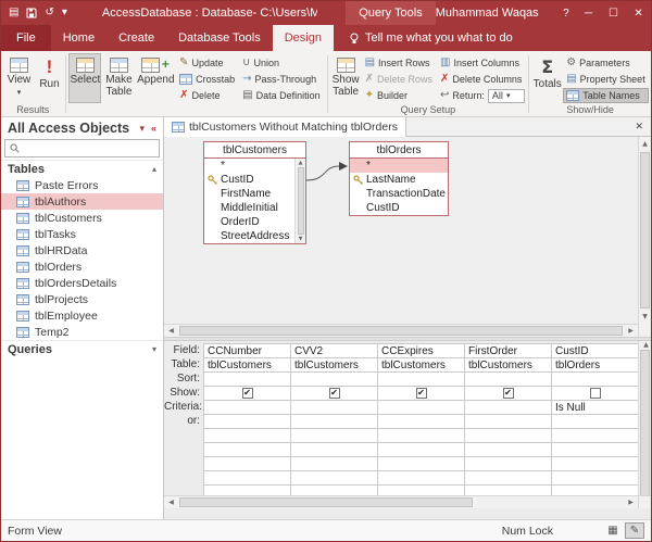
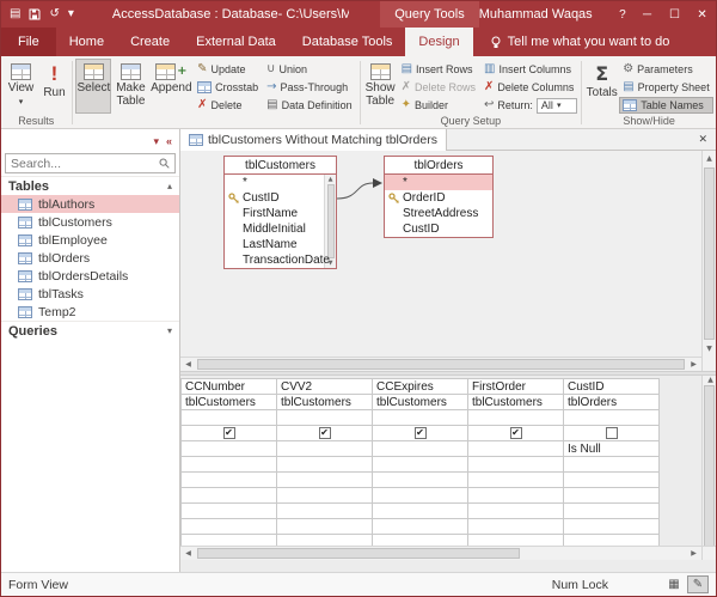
  ▤
  ↺
  ▾
  AccessDatabase : Database- C:\Users\M
  Query Tools
  Muhammad Waqas
  ?
  ─
  ☐
  ✕
  File
  Home
  Create
+ External Data
  Database Tools
  Design
- Tell me what you what to do
+ Tell me what you want to do
  View
  ▾
  !
  Run
  Results
  Select
  Make Table
  +
  Append
  ✎
  Update
  Crosstab
  ✗
  Delete
  ∪
  Union
  →
  Pass-Through
  ▤
  Data Definition
  Show Table
  ▤
  Insert Rows
  ✗
  Delete Rows
  ✦
  Builder
  ▥
  Insert Columns
  ✗
  Delete Columns
  ↩
  Return:
  All
  ▾
  Query Setup
  Σ
  Totals
  ⚙
  Parameters
  ▤
  Property Sheet
  Table Names
  Show/Hide
- All Access Objects
  ▾
  «
+ Search...
  Tables
  ▴
- Paste Errors
  tblAuthors
  tblCustomers
- tblTasks
+ tblEmployee
- tblHRData
  tblOrders
  tblOrdersDetails
- tblProjects
- tblEmployee
+ tblTasks
  Temp2
  Queries
  ▾
  tblCustomers Without Matching tblOrders
  ✕
  tblCustomers
  *
  CustID
  FirstName
  MiddleInitial
- OrderID
+ LastName
- StreetAddress
+ TransactionDate
  tblOrders
  *
- LastName
+ OrderID
- TransactionDate
+ StreetAddress
  CustID
- Field:
- Table:
- Sort:
- Show:
- Criteria:
- or:
  CCNumber
  tblCustomers
  ✔
  CVV2
  tblCustomers
  ✔
  CCExpires
  tblCustomers
  ✔
  FirstOrder
  tblCustomers
  ✔
  CustID
  tblOrders
  Is Null
  Form View
  Num Lock
  ▦
  ✎
